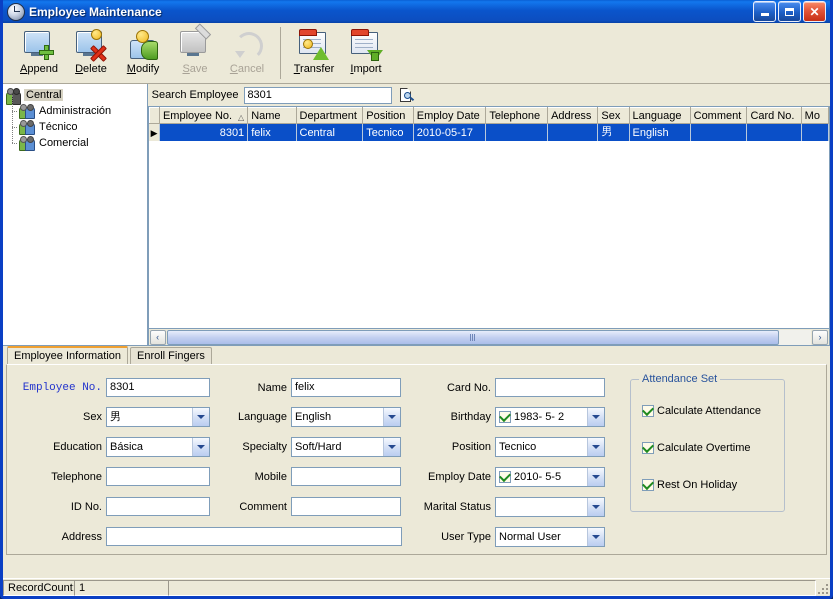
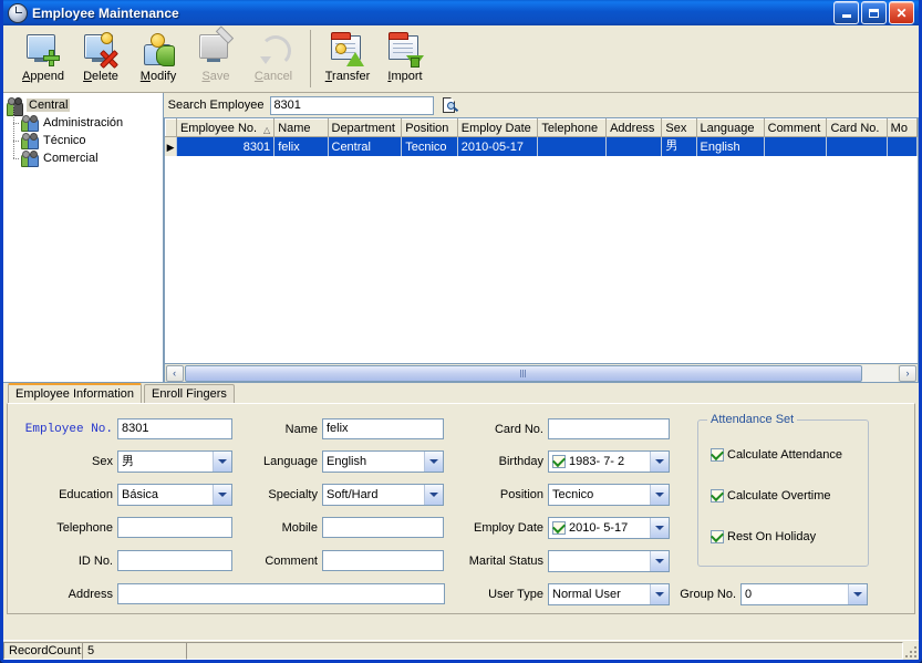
  Employee Maintenance
  ✕
  Append
  Delete
  Modify
  Save
  Cancel
  Transfer
  Import
  Central
  Administración
  Técnico
  Comercial
  Search Employee
  8301
  	Employee No. △	Name	Department	Position	Employ Date	Telephone	Address	Sex	Language	Comment	Card No.	Mo
  ▶	8301	felix	Central	Tecnico	2010-05-17			男	English
  ‹
  ›
  Employee Information
  Enroll Fingers
  Employee No.
  8301
  Sex
  男
  Education
  Básica
  Telephone
  ID No.
  Address
  Name
  felix
  Language
  English
  Specialty
  Soft/Hard
  Mobile
  Comment
  Card No.
  Birthday
- 1983- 5- 2
+ 1983- 7- 2
  Position
  Tecnico
  Employ Date
- 2010- 5-5
+ 2010- 5-17
  Marital Status
  User Type
  Normal User
+ Group No.
+ 0
  Attendance Set
  Calculate Attendance
  Calculate Overtime
  Rest On Holiday
  RecordCount:
- 1
+ 5
